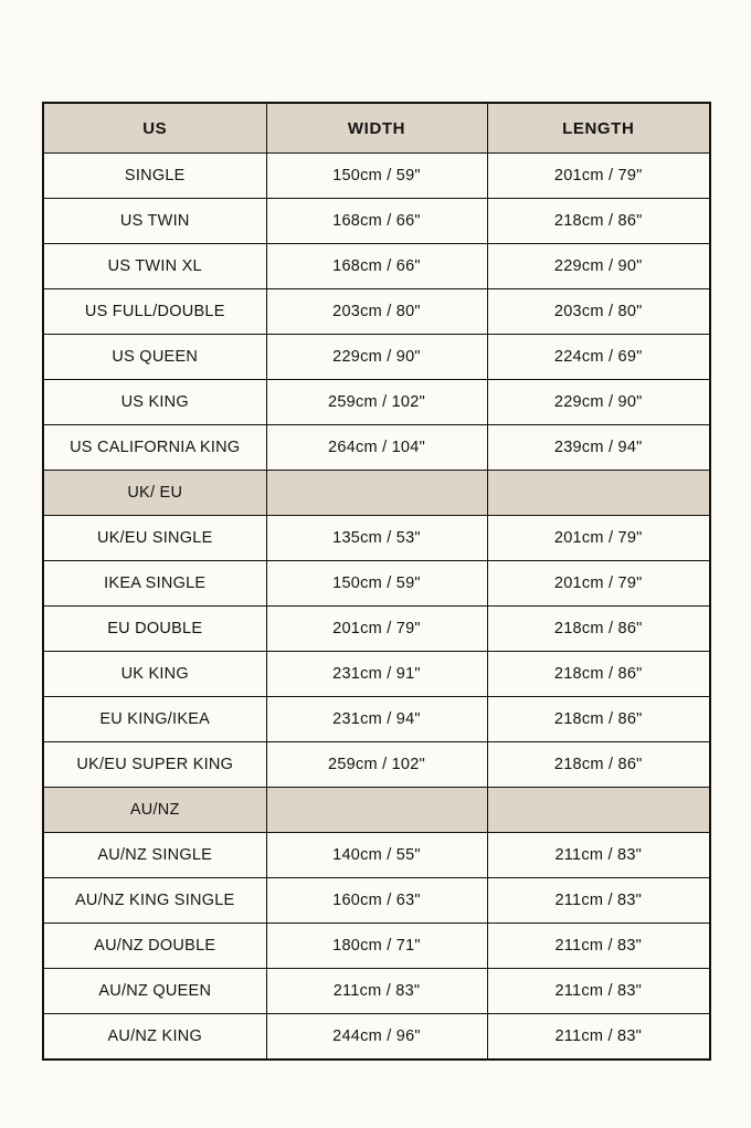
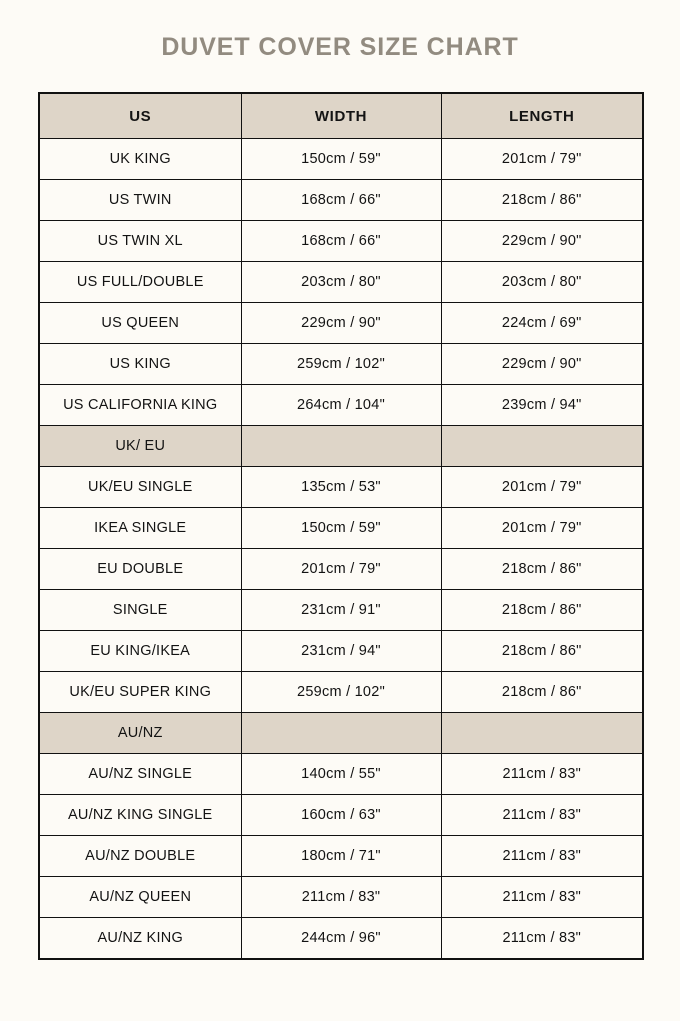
+ DUVET COVER SIZE CHART
  US	WIDTH	LENGTH
- SINGLE	150cm / 59"	201cm / 79"
+ UK KING	150cm / 59"	201cm / 79"
  US TWIN	168cm / 66"	218cm / 86"
  US TWIN XL	168cm / 66"	229cm / 90"
  US FULL/DOUBLE	203cm / 80"	203cm / 80"
  US QUEEN	229cm / 90"	224cm / 69"
  US KING	259cm / 102"	229cm / 90"
  US CALIFORNIA KING	264cm / 104"	239cm / 94"
  UK/ EU
  UK/EU SINGLE	135cm / 53"	201cm / 79"
  IKEA SINGLE	150cm / 59"	201cm / 79"
  EU DOUBLE	201cm / 79"	218cm / 86"
- UK KING	231cm / 91"	218cm / 86"
+ SINGLE	231cm / 91"	218cm / 86"
  EU KING/IKEA	231cm / 94"	218cm / 86"
  UK/EU SUPER KING	259cm / 102"	218cm / 86"
  AU/NZ
  AU/NZ SINGLE	140cm / 55"	211cm / 83"
  AU/NZ KING SINGLE	160cm / 63"	211cm / 83"
  AU/NZ DOUBLE	180cm / 71"	211cm / 83"
  AU/NZ QUEEN	211cm / 83"	211cm / 83"
  AU/NZ KING	244cm / 96"	211cm / 83"
